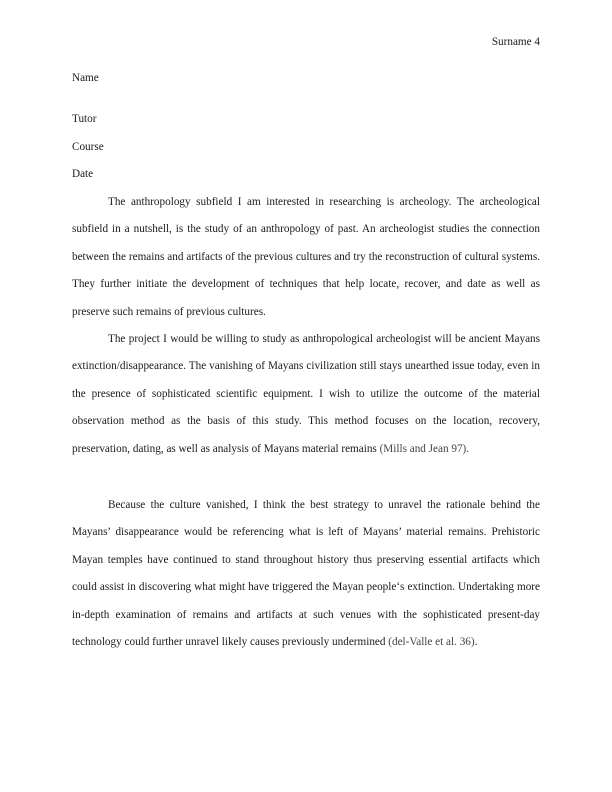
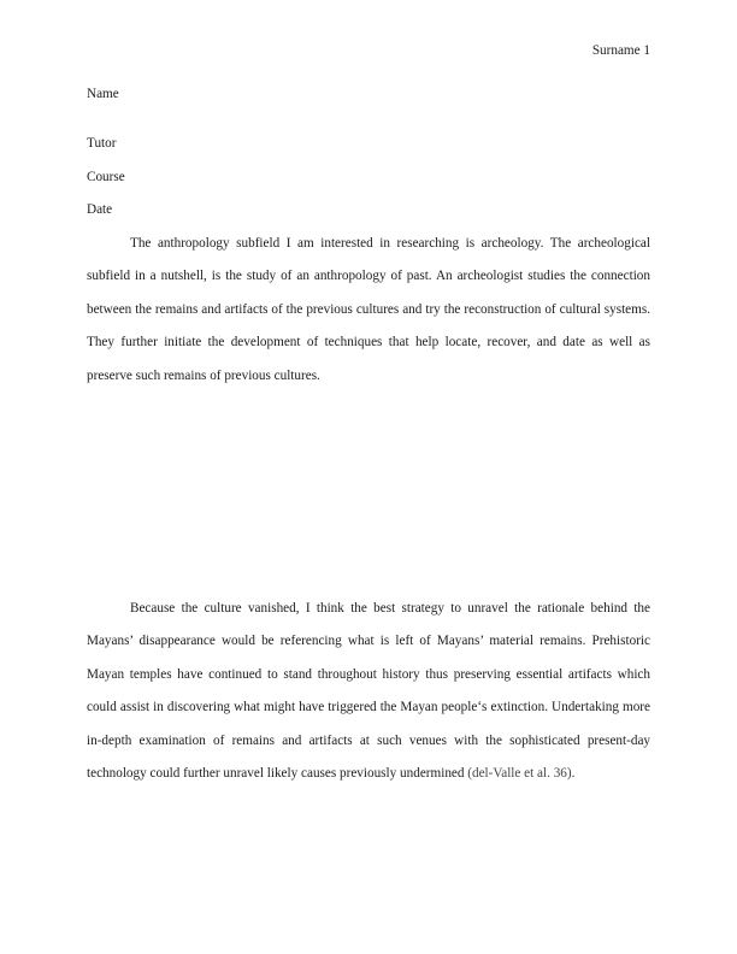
- Surname 4
+ Surname 1
  Name
  Tutor
  Course
  Date
  The anthropology subfield I am interested in researching is archeology. The archeological subfield in a nutshell, is the study of an anthropology of past. An archeologist studies the connection between the remains and artifacts of the previous cultures and try the reconstruction of cultural systems. They further initiate the development of techniques that help locate, recover, and date as well as preserve such remains of previous cultures.
- The project I would be willing to study as anthropological archeologist will be ancient Mayans extinction/disappearance. The vanishing of Mayans civilization still stays unearthed issue today, even in the presence of sophisticated scientific equipment. I wish to utilize the outcome of the material observation method as the basis of this study. This method focuses on the location, recovery, preservation, dating, as well as analysis of Mayans material remains (Mills and Jean 97).
  Because the culture vanished, I think the best strategy to unravel the rationale behind the Mayans’ disappearance would be referencing what is left of Mayans’ material remains. Prehistoric Mayan temples have continued to stand throughout history thus preserving essential artifacts which could assist in discovering what might have triggered the Mayan people‘s extinction. Undertaking more in-depth examination of remains and artifacts at such venues with the sophisticated present-day technology could further unravel likely causes previously undermined (del-Valle et al. 36).
